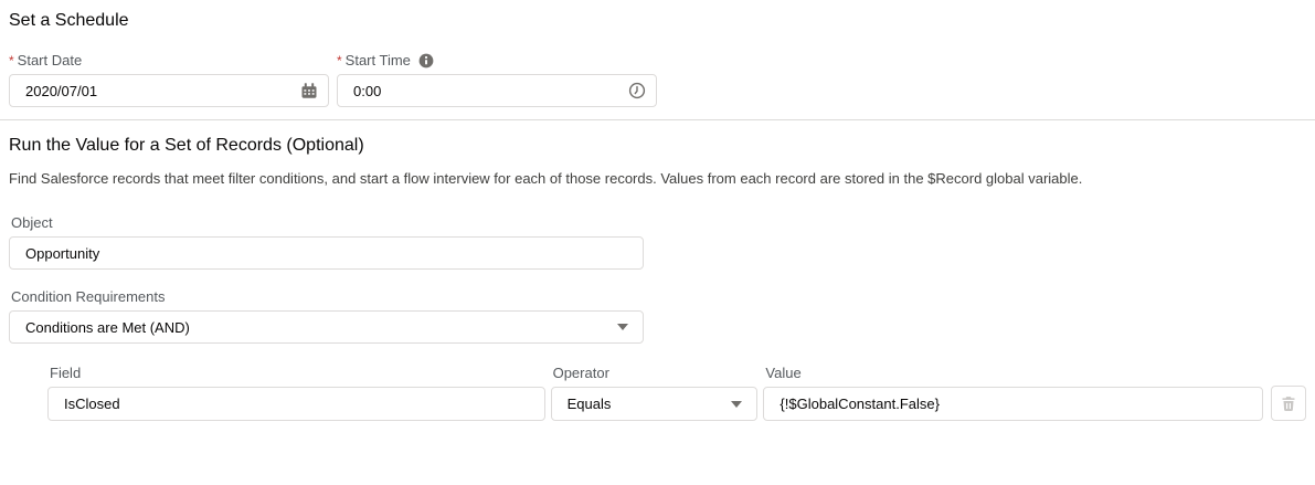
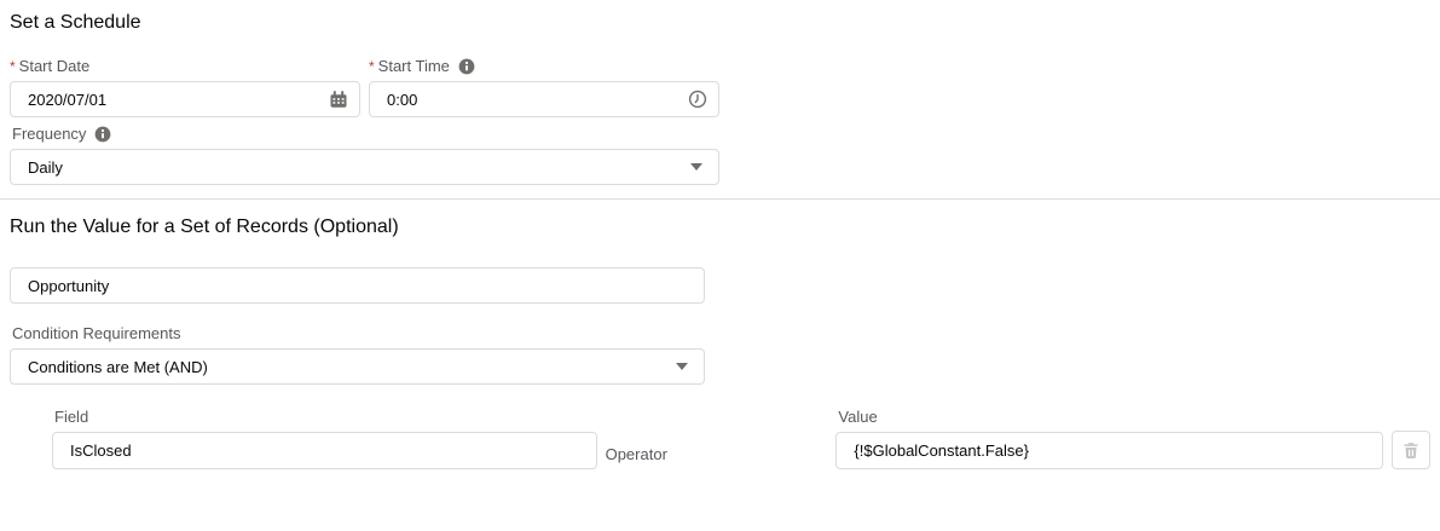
  Set a Schedule
  *
  Start Date
  2020/07/01
  *
  Start Time
  0:00
+ Frequency
+ Daily
  Run the Value for a Set of Records (Optional)
- Find Salesforce records that meet filter conditions, and start a flow interview for each of those records. Values from each record are stored in the $Record global variable.
- Object
  Opportunity
  Condition Requirements
  Conditions are Met (AND)
  Field
  IsClosed
  Operator
- Equals
  Value
  {!$GlobalConstant.False}
